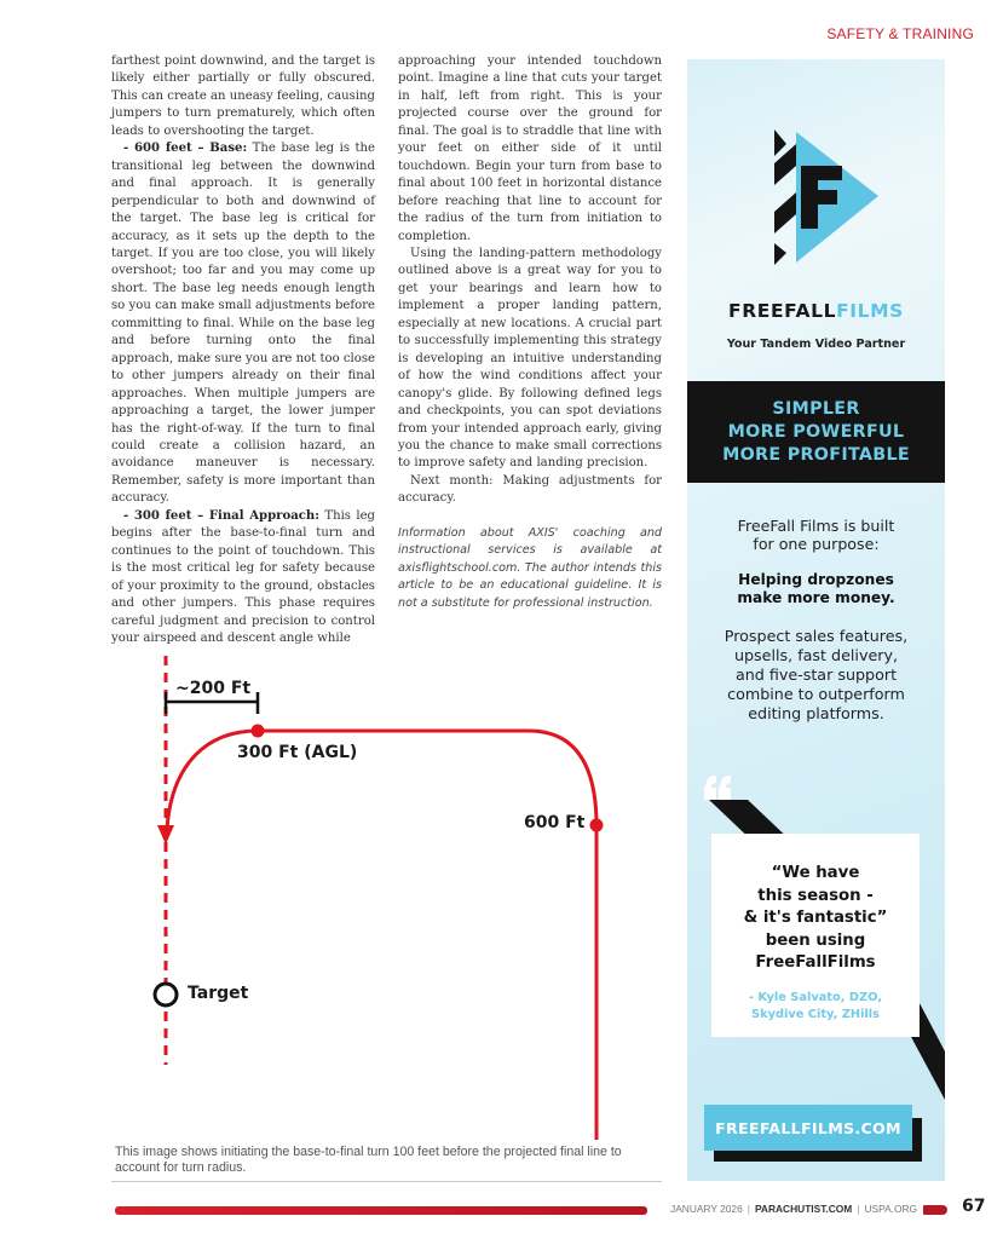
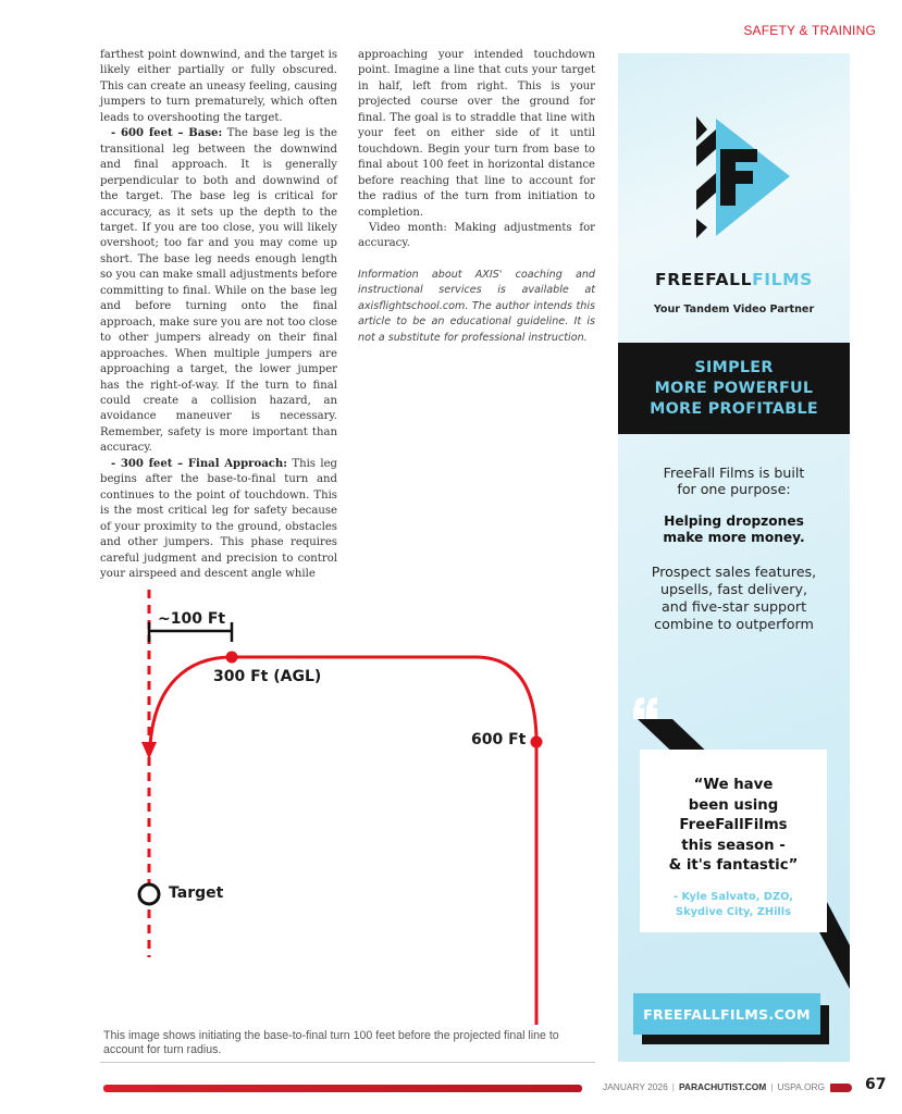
  SAFETY & TRAINING
  farthest point downwind, and the target is likely either partially or fully obscured. This can create an uneasy feeling, causing jumpers to turn prematurely, which often leads to overshooting the target.
  - 600 feet – Base: The base leg is the transitional leg between the downwind and final approach. It is generally perpendicular to both and downwind of the target. The base leg is critical for accuracy, as it sets up the depth to the target. If you are too close, you will likely overshoot; too far and you may come up short. The base leg needs enough length so you can make small adjustments before committing to final. While on the base leg and before turning onto the final approach, make sure you are not too close to other jumpers already on their final approaches. When multiple jumpers are approaching a target, the lower jumper has the right-of-way. If the turn to final could create a collision hazard, an avoidance maneuver is necessary. Remember, safety is more important than accuracy.
  - 300 feet – Final Approach: This leg begins after the base-to-final turn and continues to the point of touchdown. This is the most critical leg for safety because of your proximity to the ground, obstacles and other jumpers. This phase requires careful judgment and precision to control your airspeed and descent angle while
  approaching your intended touchdown point. Imagine a line that cuts your target in half, left from right. This is your projected course over the ground for final. The goal is to straddle that line with your feet on either side of it until touchdown. Begin your turn from base to final about 100 feet in horizontal distance before reaching that line to account for the radius of the turn from initiation to completion.
- Using the landing-pattern methodology outlined above is a great way for you to get your bearings and learn how to implement a proper landing pattern, especially at new locations. A crucial part to successfully implementing this strategy is developing an intuitive understanding of how the wind conditions affect your canopy's glide. By following defined legs and checkpoints, you can spot deviations from your intended approach early, giving you the chance to make small corrections to improve safety and landing precision.
- Next month: Making adjustments for accuracy.
+ Video month: Making adjustments for accuracy.
  Information about AXIS' coaching and instructional services is available at axisflightschool.com. The author intends this article to be an educational guideline. It is not a substitute for professional instruction.
- ~200 Ft
+ ~100 Ft
  300 Ft (AGL)
  600 Ft
  Target
  This image shows initiating the base-to-final turn 100 feet before the projected final line to account for turn radius.
  FREEFALLFILMS
  Your Tandem Video Partner
  SIMPLER
  MORE POWERFUL
  MORE PROFITABLE
  FreeFall Films is built
  for one purpose:
  Helping dropzones
  make more money.
  Prospect sales features,
  upsells, fast delivery,
  and five-star support
  combine to outperform
- editing platforms.
  “We have
- this season -
+ been using
- & it's fantastic”
+ FreeFallFilms
- been using
+ this season -
- FreeFallFilms
+ & it's fantastic”
  - Kyle Salvato, DZO,
  Skydive City, ZHills
  FREEFALLFILMS.COM
  JANUARY 2026 | PARACHUTIST.COM | USPA.ORG
  67
